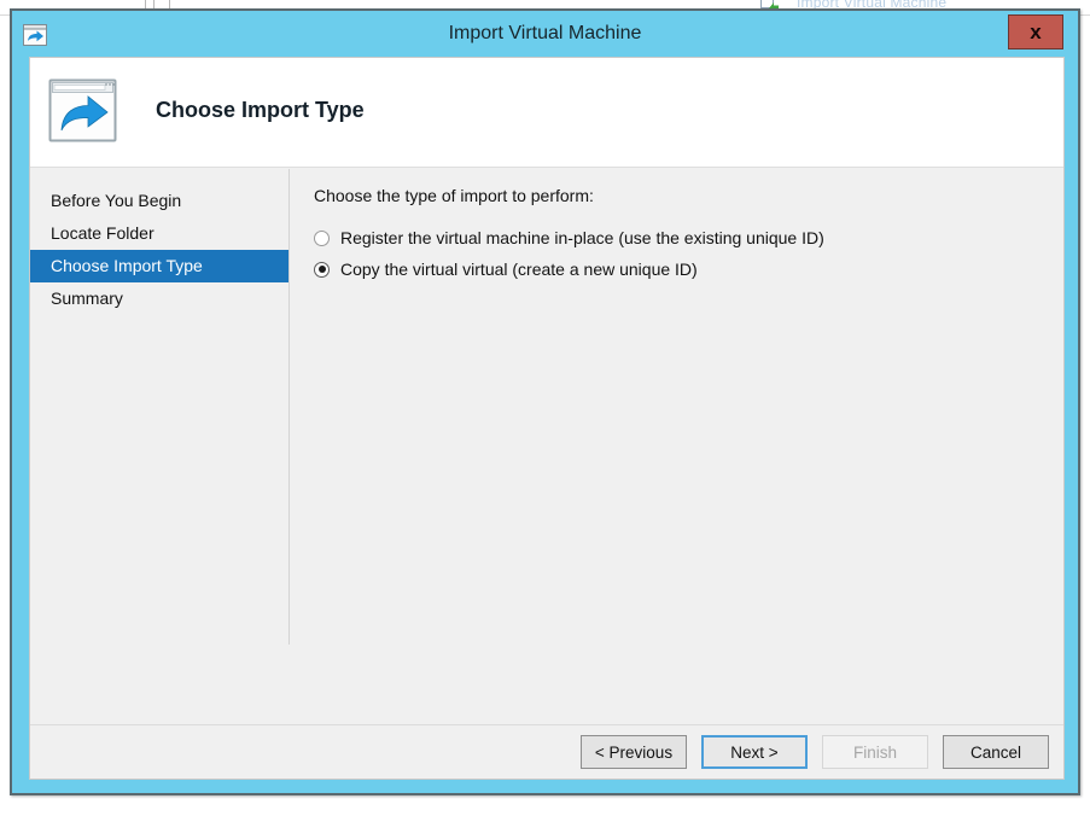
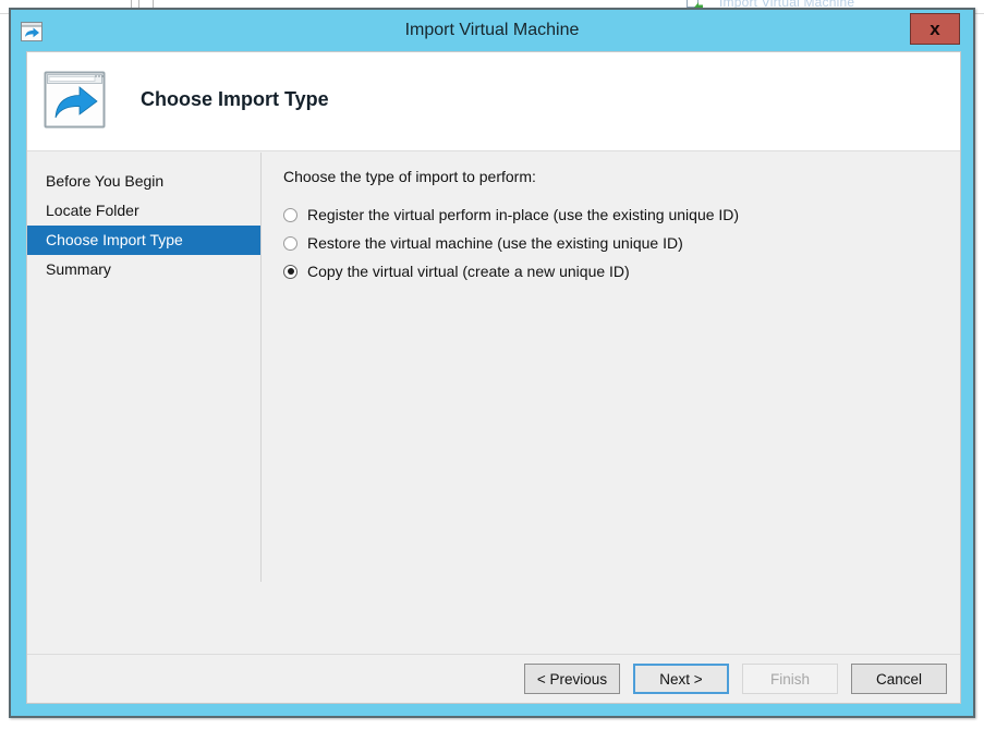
  Import Virtual Machine
  Import Virtual Machine
  x
  Choose Import Type
  Before You Begin
  Locate Folder
  Choose Import Type
  Summary
  Choose the type of import to perform:
- Register the virtual machine in-place (use the existing unique ID)
+ Register the virtual perform in-place (use the existing unique ID)
+ Restore the virtual machine (use the existing unique ID)
  Copy the virtual virtual (create a new unique ID)
  < Previous
  Next >
  Finish
  Cancel
